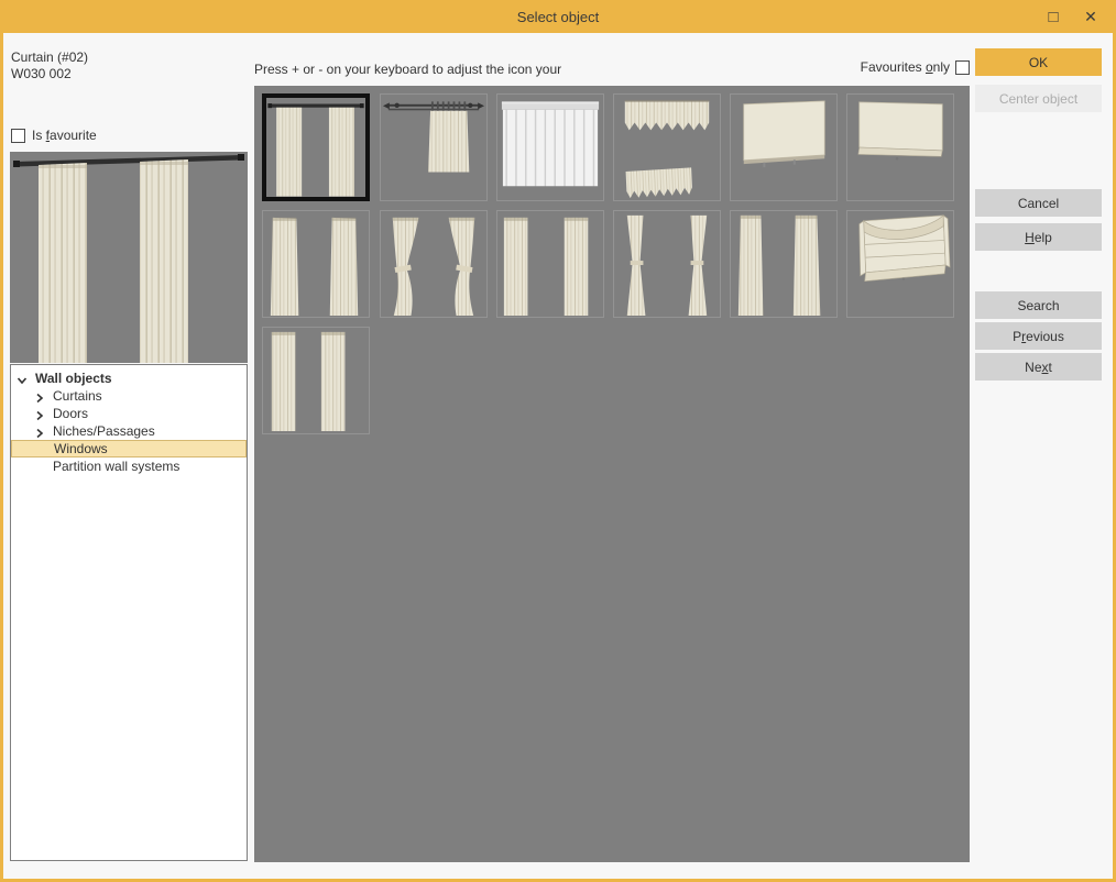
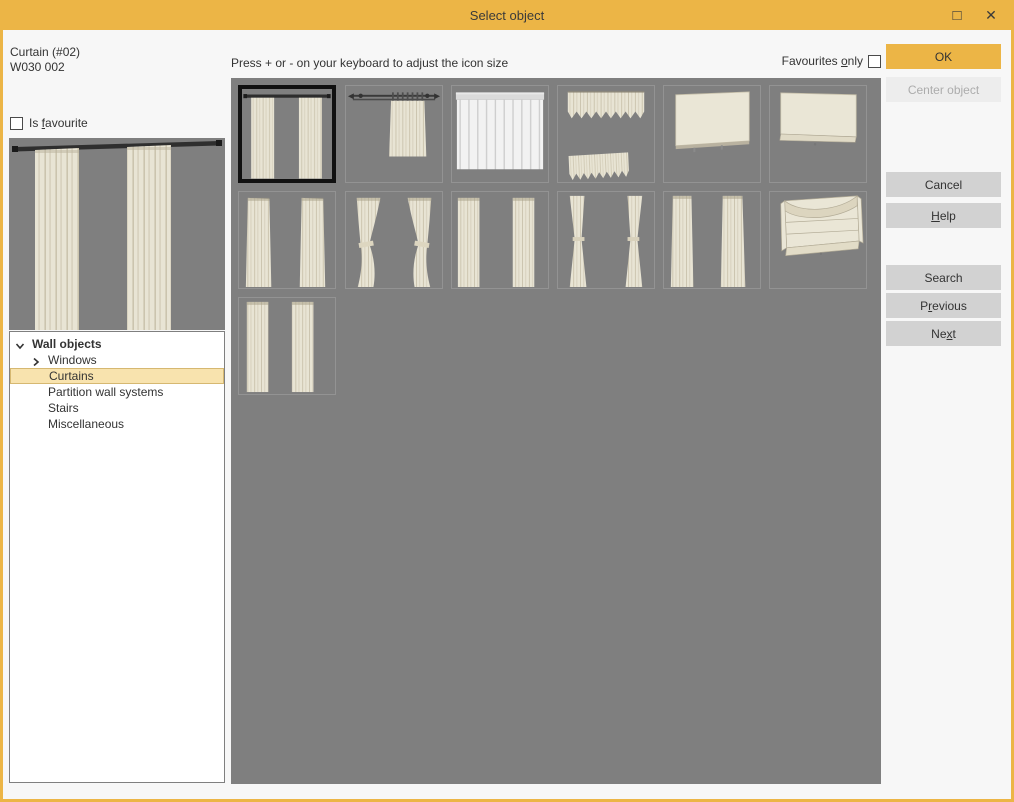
  Select object
  □
  ✕
  Curtain (#02)
  W030 002
  Is favourite
  Wall objects
- Curtains
+ Windows
- Doors
- Niches/Passages
- Windows
+ Curtains
  Partition wall systems
+ Stairs
+ Miscellaneous
- Press + or - on your keyboard to adjust the icon your
+ Press + or - on your keyboard to adjust the icon size
  Favourites only
  OK
  Center object
  Cancel
  H
  elp
  Search
  P
  r
  evious
  Ne
  x
  t
